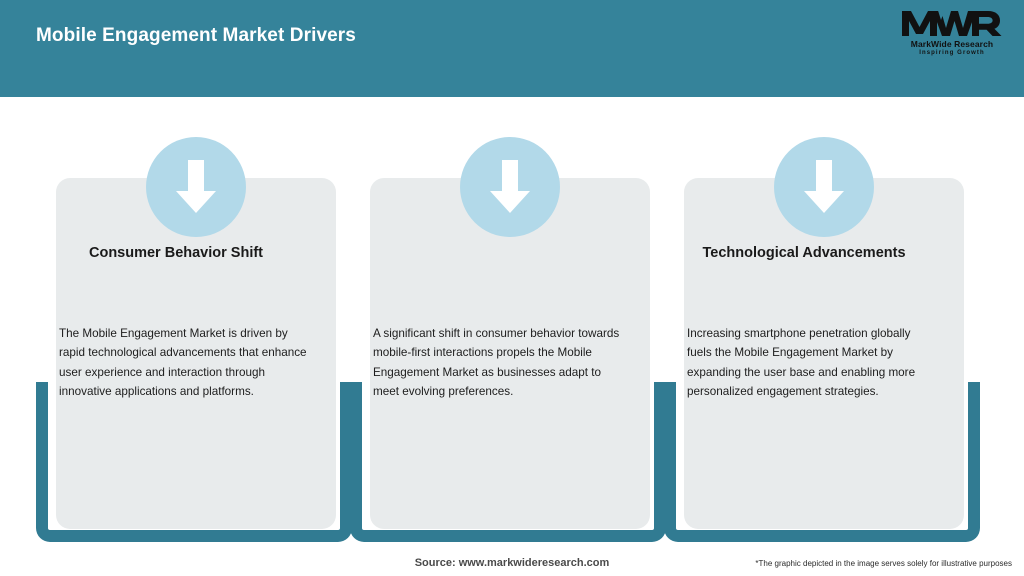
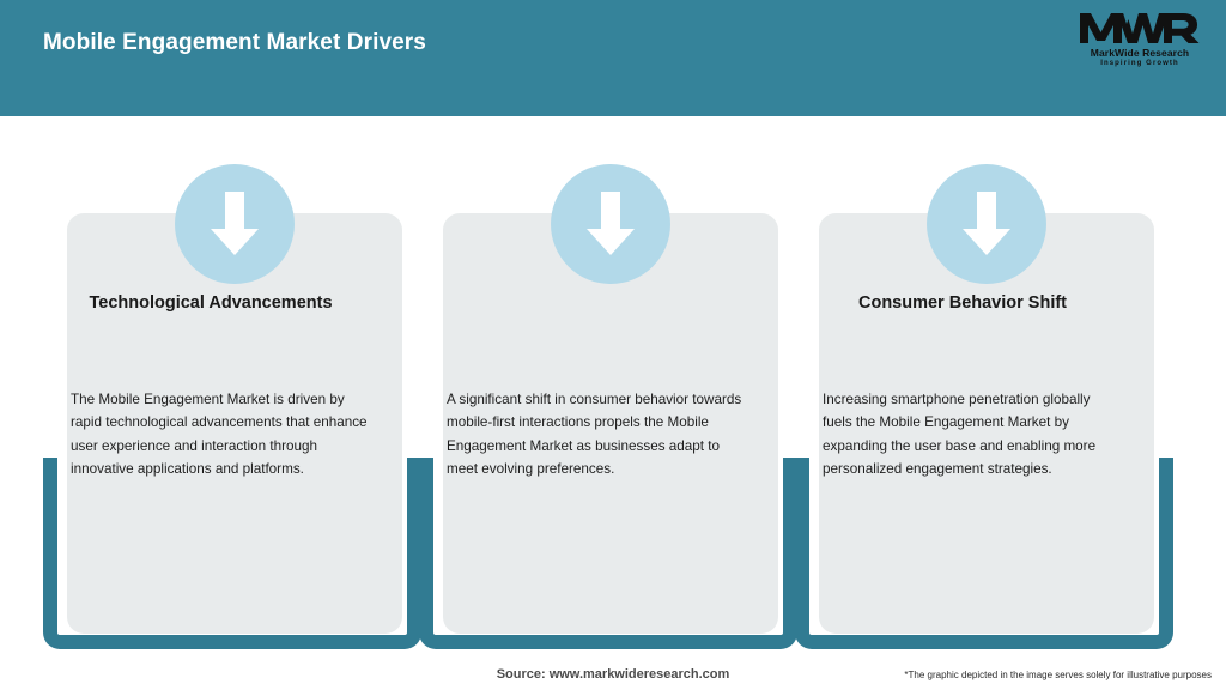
  Mobile Engagement Market Drivers
  MarkWide Research
- Consumer Behavior Shift
+ Technological Advancements
  The Mobile Engagement Market is driven by rapid technological advancements that enhance user experience and interaction through innovative applications and platforms.
  A significant shift in consumer behavior towards mobile-first interactions propels the Mobile Engagement Market as businesses adapt to meet evolving preferences.
- Technological Advancements
+ Consumer Behavior Shift
  Increasing smartphone penetration globally fuels the Mobile Engagement Market by expanding the user base and enabling more personalized engagement strategies.
  Source: www.markwideresearch.com
  *The graphic depicted in the image serves solely for illustrative purposes
